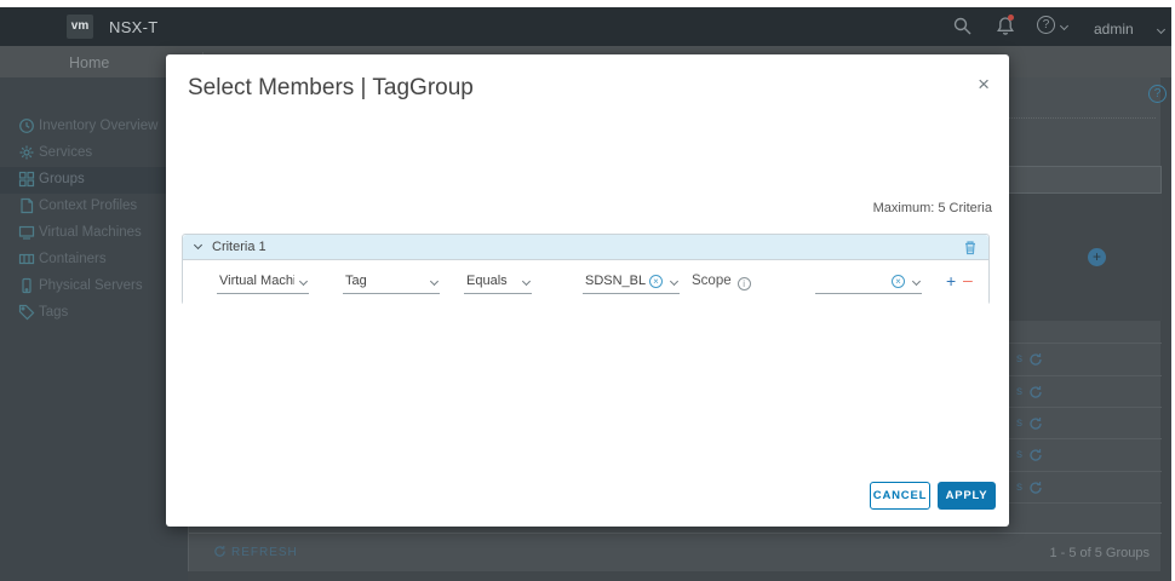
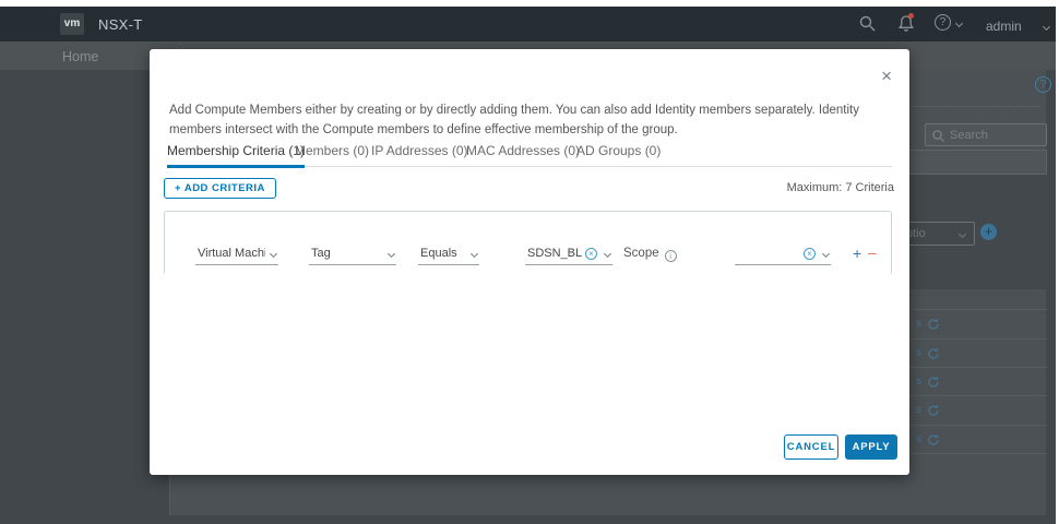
  vm
  NSX-T
  ?
  admin
  Home
- Inventory Overview
- Services
- Groups
- Context Profiles
- Virtual Machines
- Containers
- Physical Servers
- Tags
  ?
+ Search
+ ptio
  +
  s
  s
  s
  s
  s
- REFRESH
- 1 - 5 of 5 Groups
- Select Members | TagGroup
  ×
+ Add Compute Members either by creating or by directly adding them. You can also add Identity members separately. Identity members intersect with the Compute members to define effective membership of the group.
+ Membership Criteria (1)
+ Members (0)
+ IP Addresses (0)
+ MAC Addresses (0)
+ AD Groups (0)
+ + ADD CRITERIA
- Maximum: 5 Criteria
+ Maximum: 7 Criteria
- Criteria 1
  Virtual Mach
  Tag
  Equals
  SDSN_BL
  ×
  Scope i
  ×
  +
  –
  CANCEL
  APPLY
